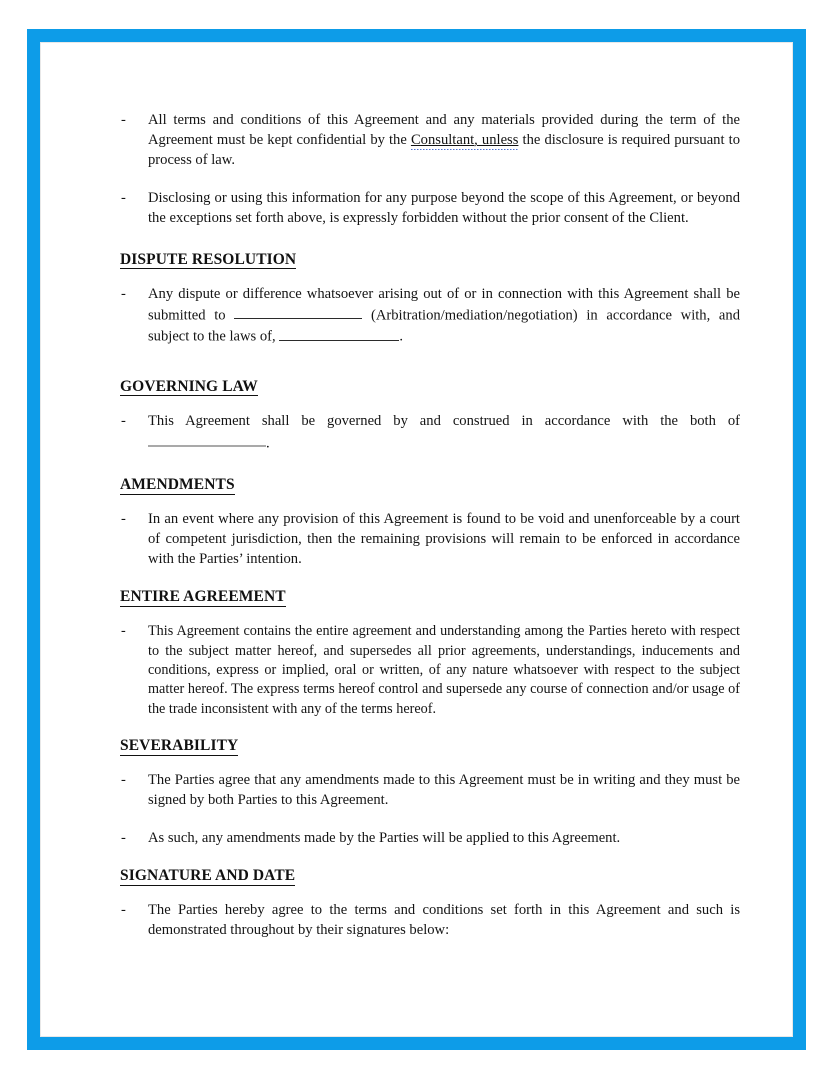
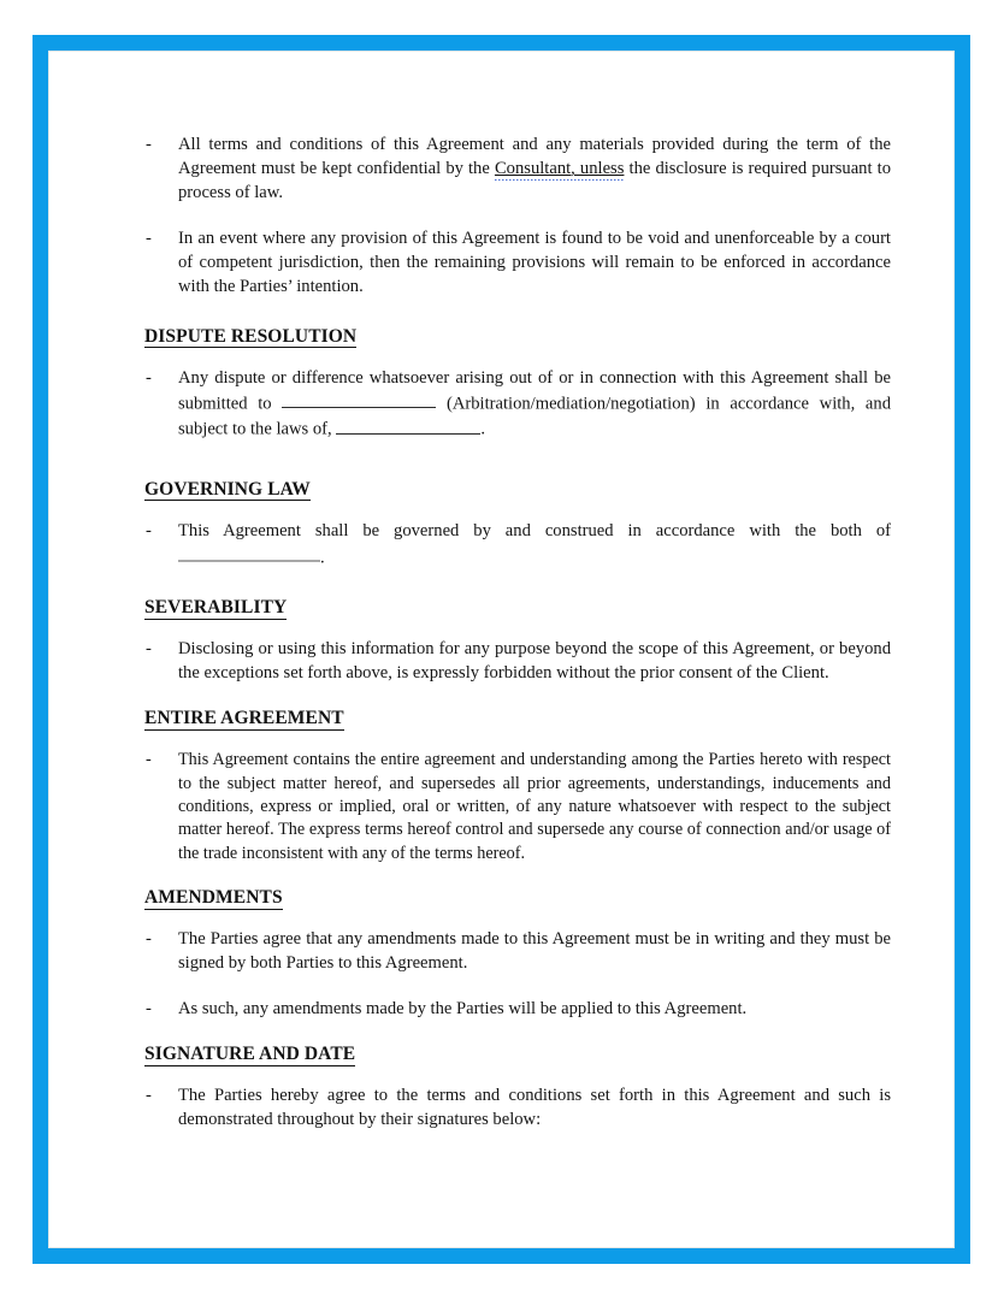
  -
  All terms and conditions of this Agreement and any materials provided during the term of the Agreement must be kept confidential by the Consultant, unless the disclosure is required pursuant to process of law.
  -
- Disclosing or using this information for any purpose beyond the scope of this Agreement, or beyond the exceptions set forth above, is expressly forbidden without the prior consent of the Client.
+ In an event where any provision of this Agreement is found to be void and unenforceable by a court of competent jurisdiction, then the remaining provisions will remain to be enforced in accordance with the Parties’ intention.
  DISPUTE RESOLUTION
  -
  Any dispute or difference whatsoever arising out of or in connection with this Agreement shall be submitted to (Arbitration/mediation/negotiation) in accordance with, and subject to the laws of, .
  GOVERNING LAW
  -
  This Agreement shall be governed by and construed in accordance with the both of .
- AMENDMENTS
+ SEVERABILITY
  -
- In an event where any provision of this Agreement is found to be void and unenforceable by a court of competent jurisdiction, then the remaining provisions will remain to be enforced in accordance with the Parties’ intention.
+ Disclosing or using this information for any purpose beyond the scope of this Agreement, or beyond the exceptions set forth above, is expressly forbidden without the prior consent of the Client.
  ENTIRE AGREEMENT
  -
  This Agreement contains the entire agreement and understanding among the Parties hereto with respect to the subject matter hereof, and supersedes all prior agreements, understandings, inducements and conditions, express or implied, oral or written, of any nature whatsoever with respect to the subject matter hereof. The express terms hereof control and supersede any course of connection and/or usage of the trade inconsistent with any of the terms hereof.
- SEVERABILITY
+ AMENDMENTS
  -
  The Parties agree that any amendments made to this Agreement must be in writing and they must be signed by both Parties to this Agreement.
  -
  As such, any amendments made by the Parties will be applied to this Agreement.
  SIGNATURE AND DATE
  -
  The Parties hereby agree to the terms and conditions set forth in this Agreement and such is demonstrated throughout by their signatures below:
